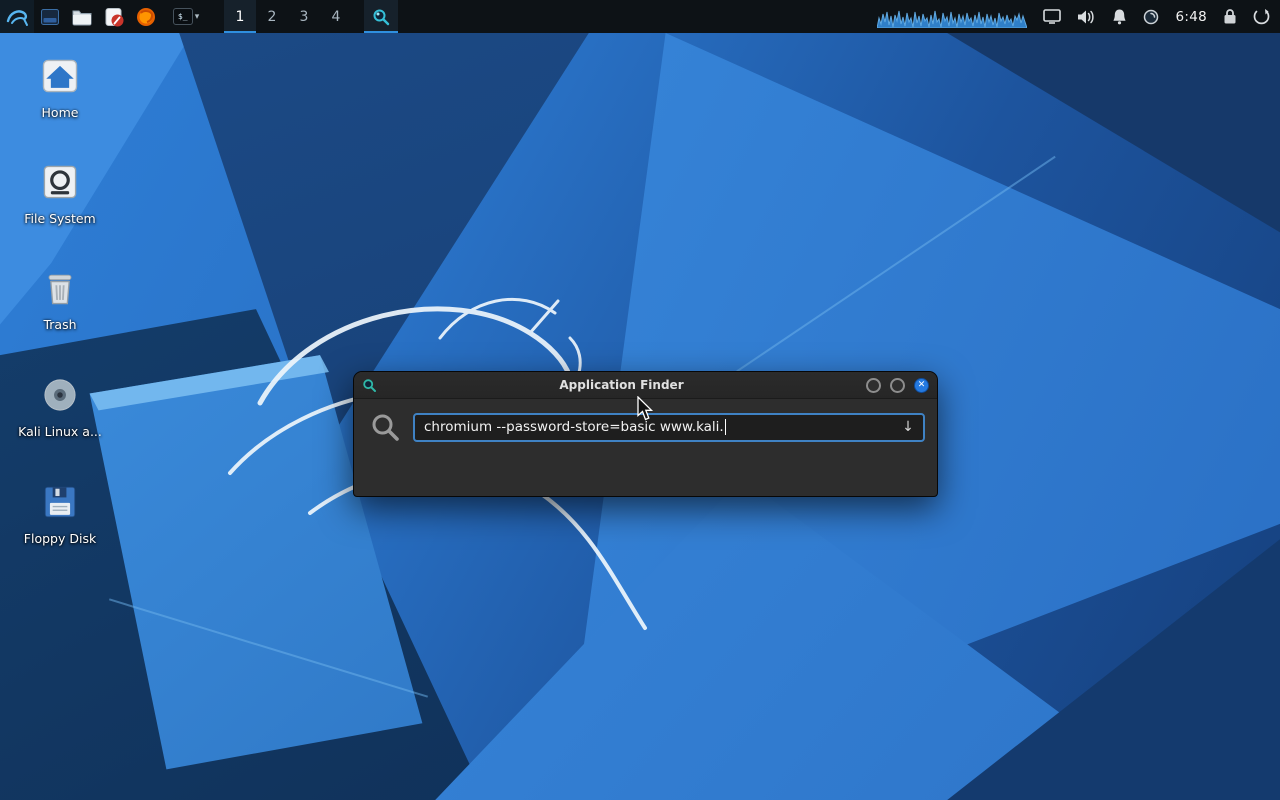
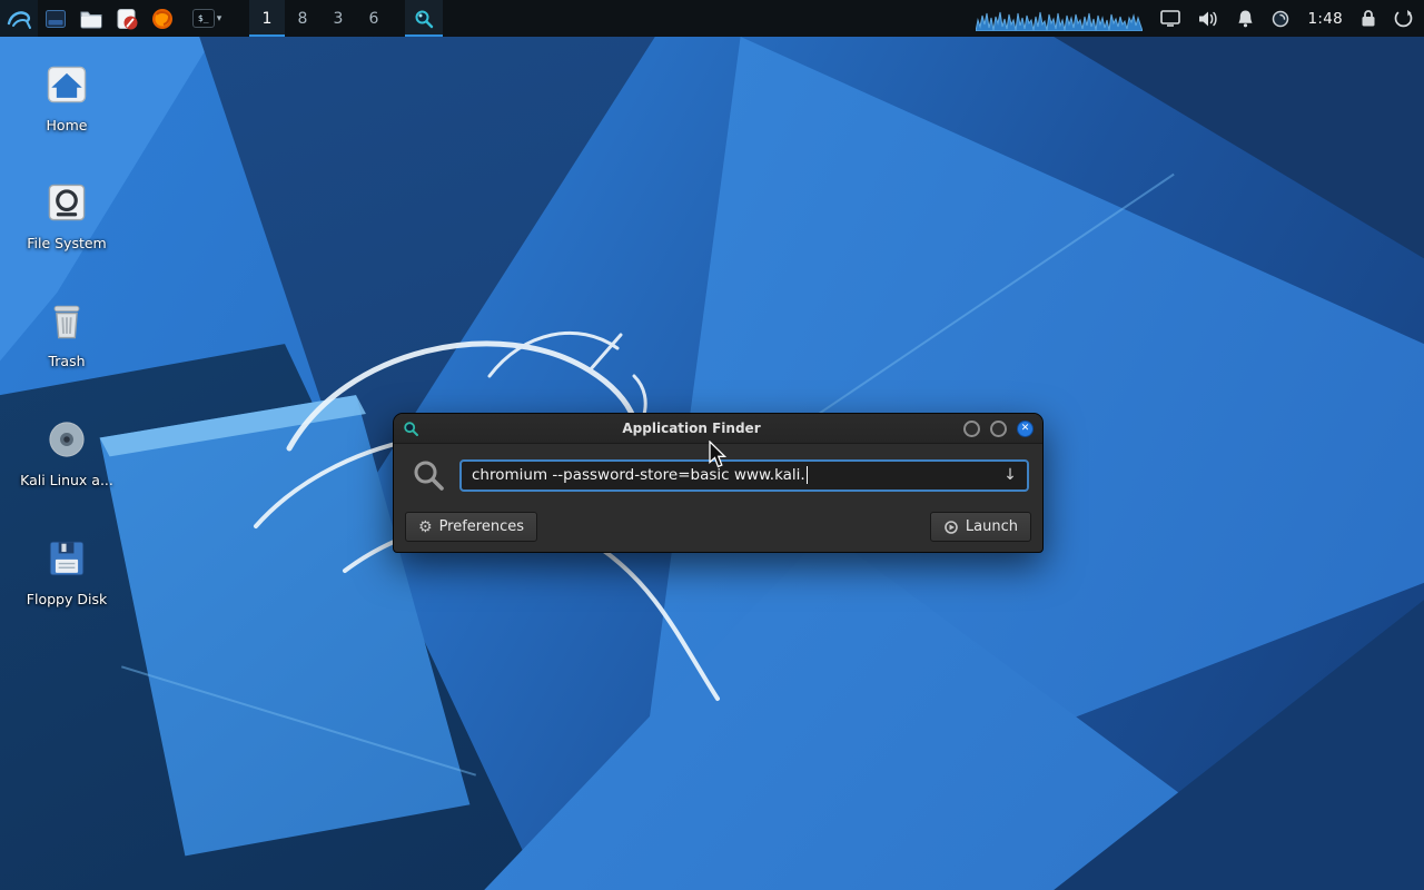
  Home
  File System
  Trash
  Kali Linux a...
  Floppy Disk
  $_
  ▾
  1
- 2
+ 8
  3
- 4
+ 6
- 6:48
+ 1:48
  Application Finder
  ✕
  chromium --password-store=basic www.kali.
  ↓
+ ⚙
+ Preferences
+ Launch
